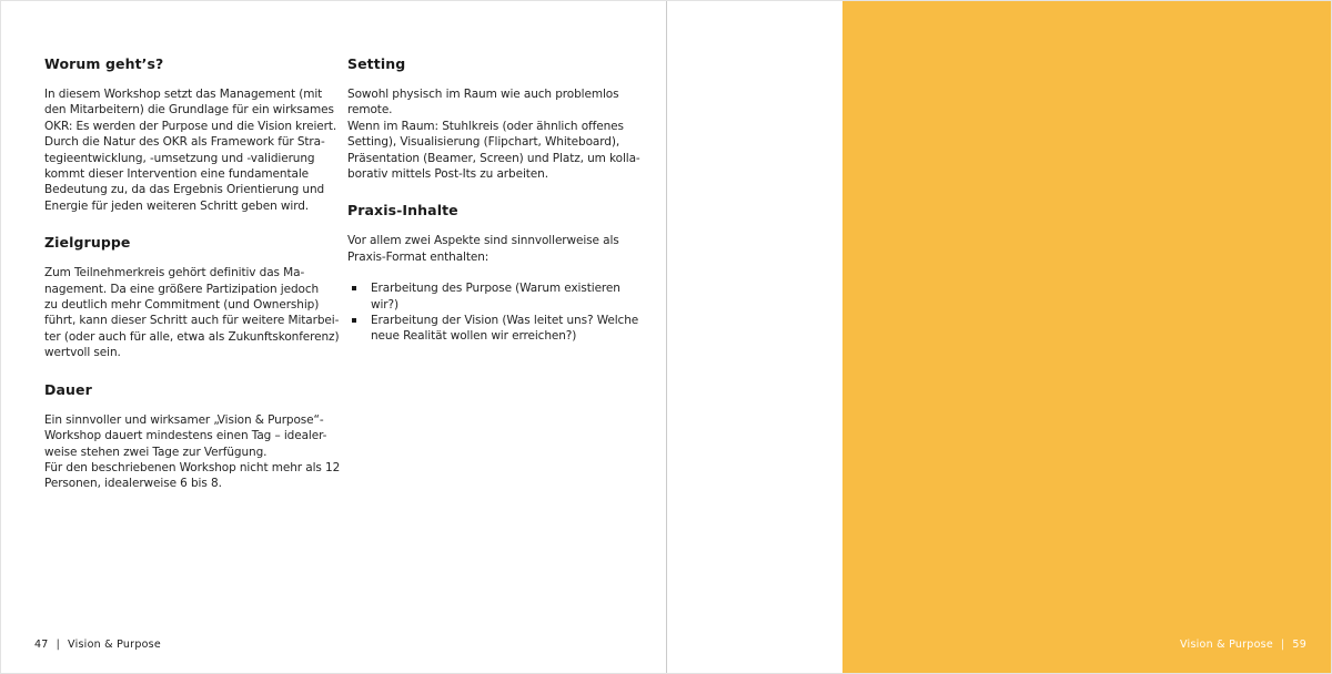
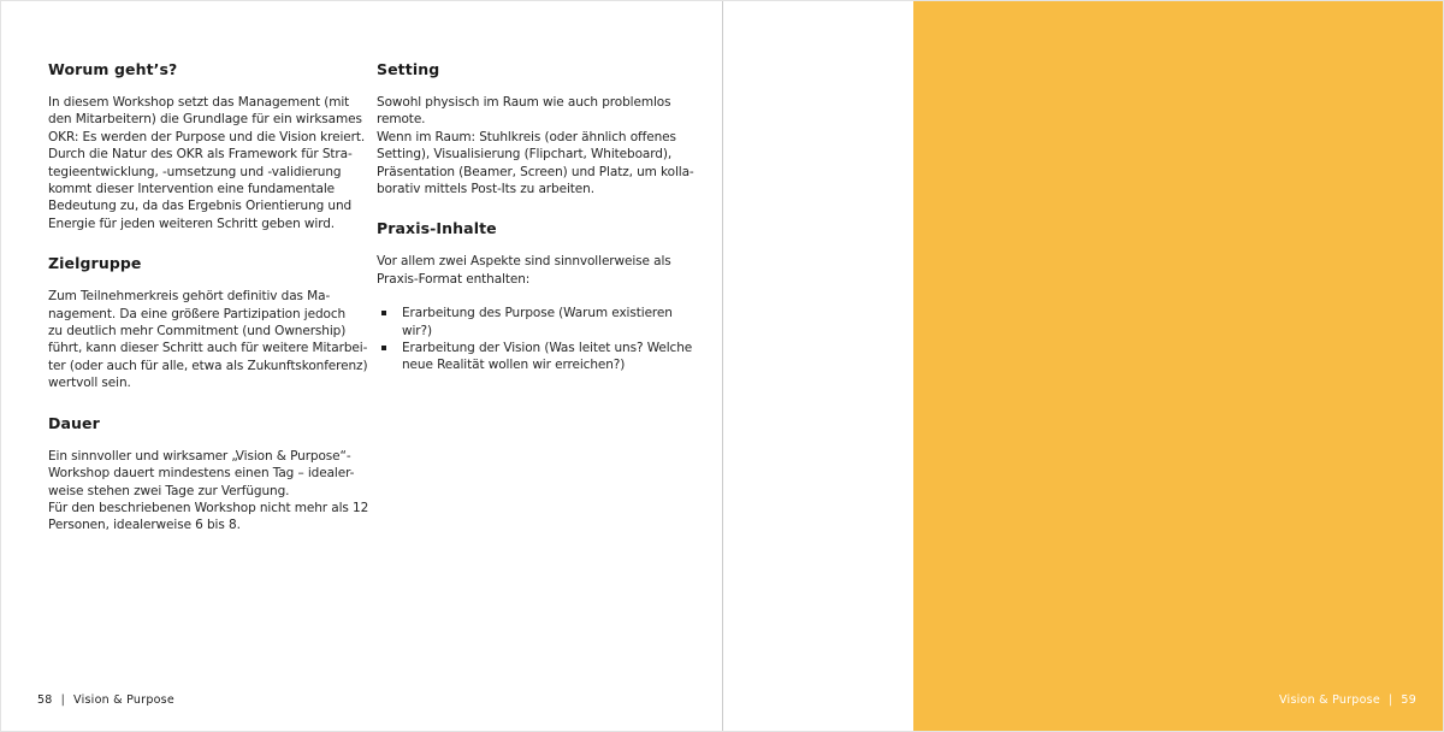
  Worum geht’s?
  In diesem Workshop setzt das Management (mit
  den Mitarbeitern) die Grundlage für ein wirksames
  OKR: Es werden der Purpose und die Vision kreiert.
  Durch die Natur des OKR als Framework für Stra-
  tegieentwicklung, -umsetzung und -validierung
  kommt dieser Intervention eine fundamentale
  Bedeutung zu, da das Ergebnis Orientierung und
  Energie für jeden weiteren Schritt geben wird.
  Zielgruppe
  Zum Teilnehmerkreis gehört definitiv das Ma-
  nagement. Da eine größere Partizipation jedoch
  zu deutlich mehr Commitment (und Ownership)
  führt, kann dieser Schritt auch für weitere Mitarbei-
  ter (oder auch für alle, etwa als Zukunftskonferenz)
  wertvoll sein.
  Dauer
  Ein sinnvoller und wirksamer „Vision & Purpose“-
  Workshop dauert mindestens einen Tag – idealer-
  weise stehen zwei Tage zur Verfügung.
  Für den beschriebenen Workshop nicht mehr als 12
  Personen, idealerweise 6 bis 8.
  Setting
  Sowohl physisch im Raum wie auch problemlos
  remote.
  Wenn im Raum: Stuhlkreis (oder ähnlich offenes
  Setting), Visualisierung (Flipchart, Whiteboard),
  Präsentation (Beamer, Screen) und Platz, um kolla-
  borativ mittels Post-Its zu arbeiten.
  Praxis-Inhalte
  Vor allem zwei Aspekte sind sinnvollerweise als
  Praxis-Format enthalten:
  Erarbeitung des Purpose (Warum existieren
  wir?)
  Erarbeitung der Vision (Was leitet uns? Welche
  neue Realität wollen wir erreichen?)
- 47 | Vision & Purpose
+ 58 | Vision & Purpose
  Vision & Purpose | 59
